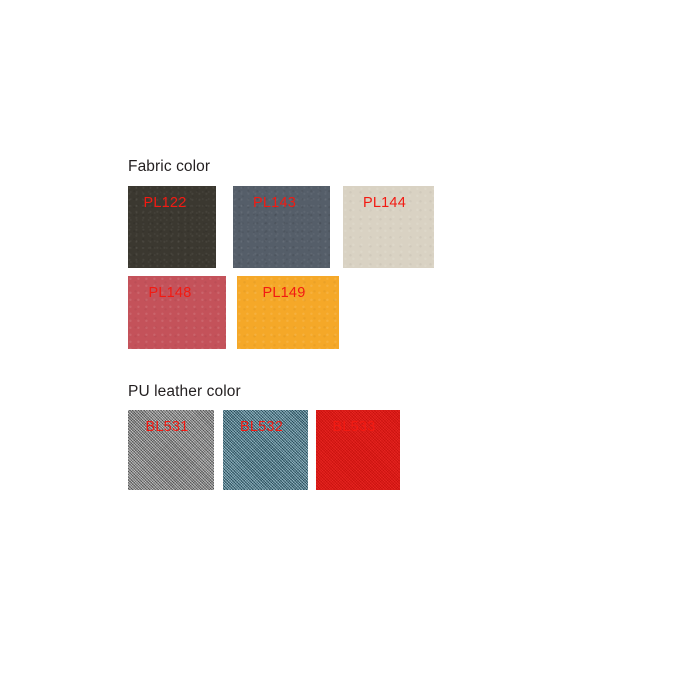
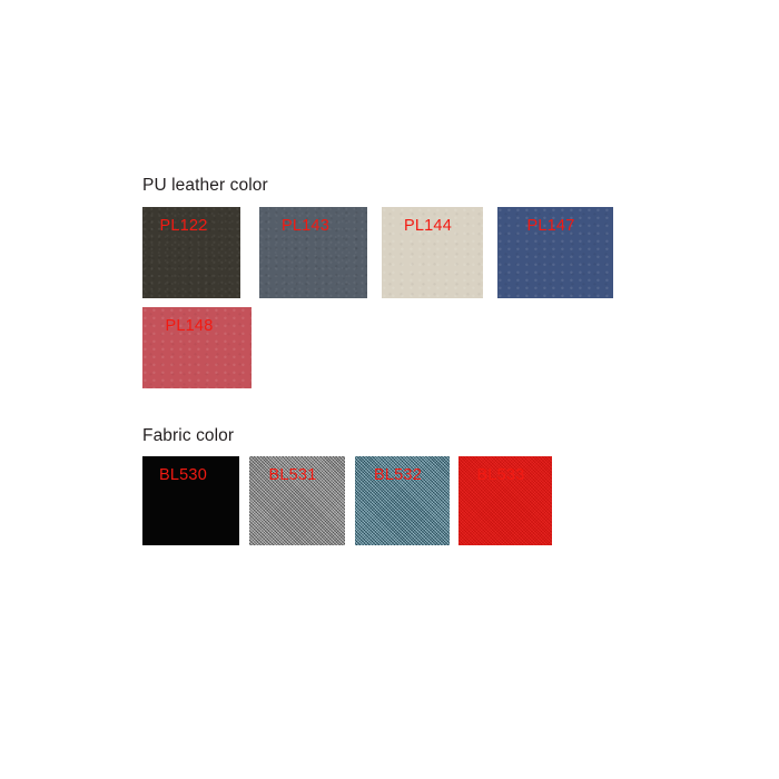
- Fabric color
+ PU leather color
  PL122
  PL143
  PL144
+ PL147
  PL148
- PL149
- PU leather color
+ Fabric color
+ BL530
  BL531
  BL532
  BL533
